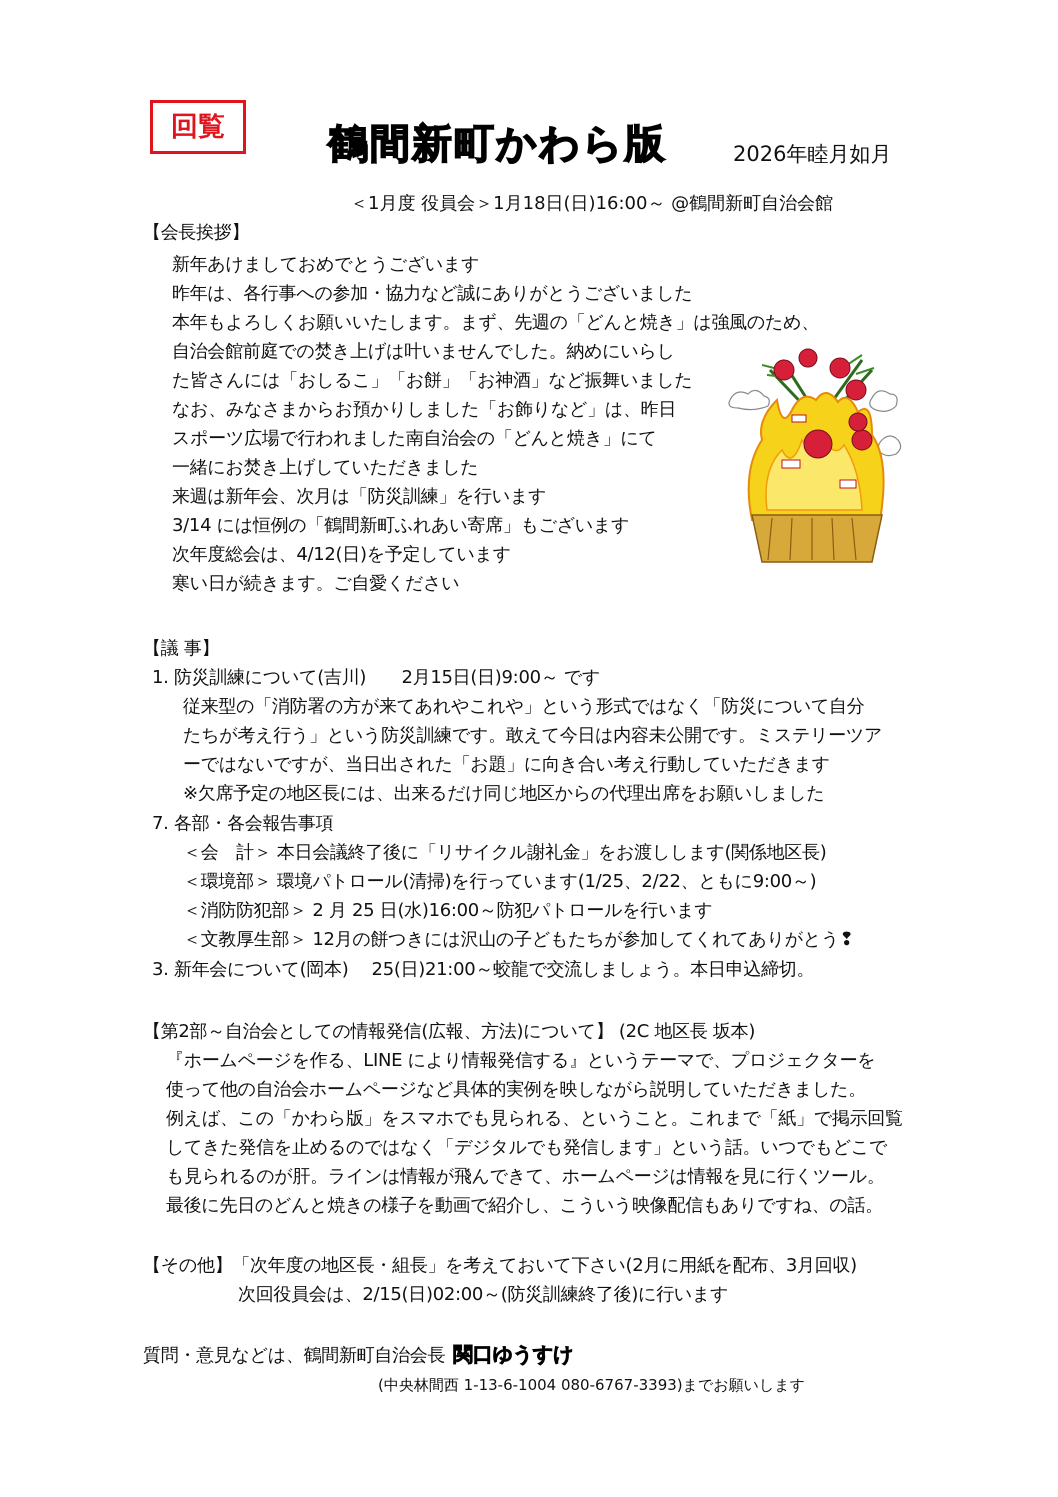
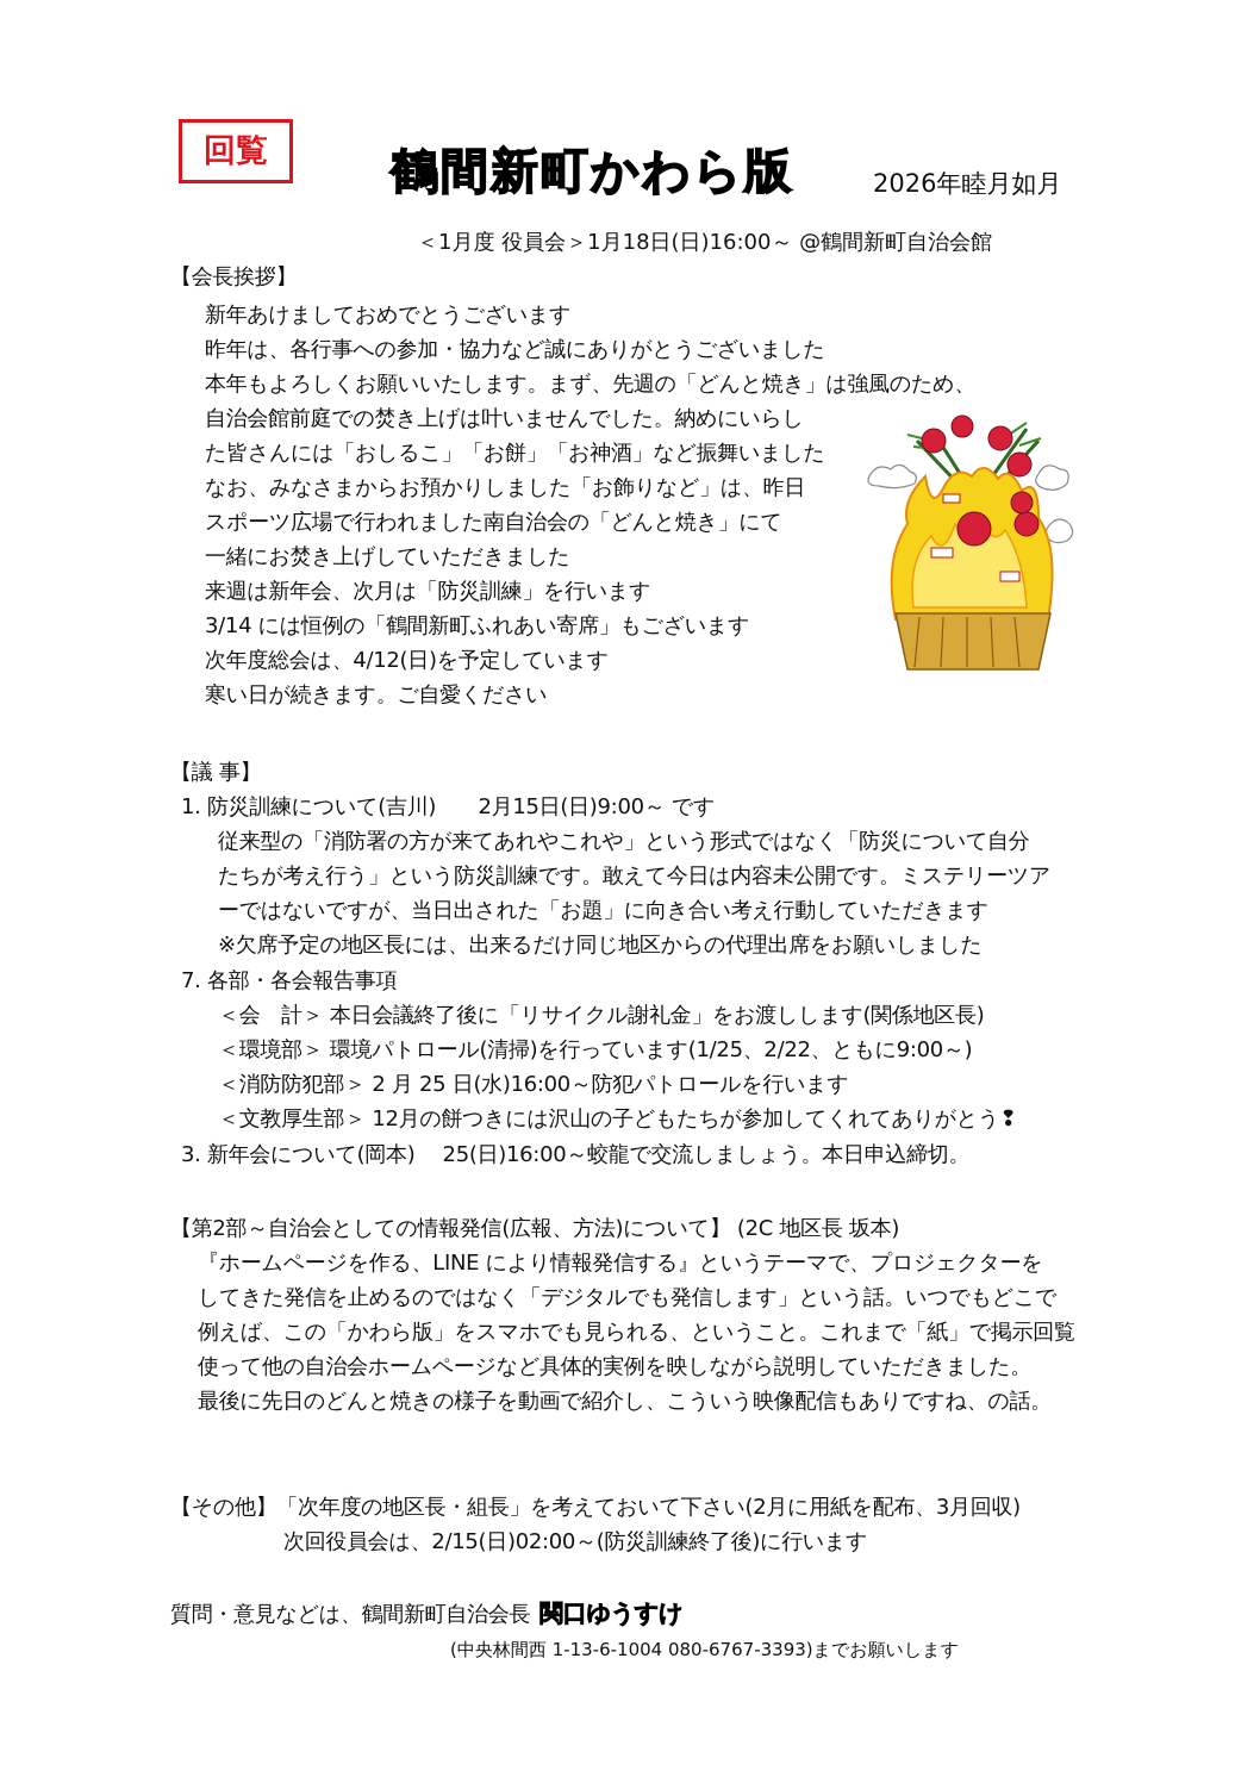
  回覧
  鶴間新町かわら版
  2026年睦月如月
  ＜1月度 役員会＞1月18日(日)16:00～ @鶴間新町自治会館
  【会長挨拶】
  新年あけましておめでとうございます
  昨年は、各行事への参加・協力など誠にありがとうございました
  本年もよろしくお願いいたします。まず、先週の「どんと焼き」は強風のため、
  自治会館前庭での焚き上げは叶いませんでした。納めにいらし
  た皆さんには「おしるこ」「お餅」「お神酒」など振舞いました
  なお、みなさまからお預かりしました「お飾りなど」は、昨日
  スポーツ広場で行われました南自治会の「どんと焼き」にて
  一緒にお焚き上げしていただきました
  来週は新年会、次月は「防災訓練」を行います
  3/14 には恒例の「鶴間新町ふれあい寄席」もございます
  次年度総会は、4/12(日)を予定しています
  寒い日が続きます。ご自愛ください
  【議 事】
  1. 防災訓練について(吉川) 2月15日(日)9:00～ です
  従来型の「消防署の方が来てあれやこれや」という形式ではなく「防災について自分
  たちが考え行う」という防災訓練です。敢えて今日は内容未公開です。ミステリーツア
  ーではないですが、当日出された「お題」に向き合い考え行動していただきます
  ※欠席予定の地区長には、出来るだけ同じ地区からの代理出席をお願いしました
  7. 各部・各会報告事項
  ＜会 計＞ 本日会議終了後に「リサイクル謝礼金」をお渡しします(関係地区長)
  ＜環境部＞ 環境パトロール(清掃)を行っています(1/25、2/22、ともに9:00～)
  ＜消防防犯部＞ 2 月 25 日(水)16:00～防犯パトロールを行います
  ＜文教厚生部＞ 12月の餅つきには沢山の子どもたちが参加してくれてありがとう❢
- 3. 新年会について(岡本) 25(日)21:00～蛟龍で交流しましょう。本日申込締切。
+ 3. 新年会について(岡本) 25(日)16:00～蛟龍で交流しましょう。本日申込締切。
  【第2部～自治会としての情報発信(広報、方法)について】 (2C 地区長 坂本)
  『ホームページを作る、LINE により情報発信する』というテーマで、プロジェクターを
- 使って他の自治会ホームページなど具体的実例を映しながら説明していただきました。
+ してきた発信を止めるのではなく「デジタルでも発信します」という話。いつでもどこで
  例えば、この「かわら版」をスマホでも見られる、ということ。これまで「紙」で掲示回覧
- してきた発信を止めるのではなく「デジタルでも発信します」という話。いつでもどこで
+ 使って他の自治会ホームページなど具体的実例を映しながら説明していただきました。
- も見られるのが肝。ラインは情報が飛んできて、ホームページは情報を見に行くツール。
  最後に先日のどんと焼きの様子を動画で紹介し、こういう映像配信もありですね、の話。
  【その他】「次年度の地区長・組長」を考えておいて下さい(2月に用紙を配布、3月回収)
  次回役員会は、2/15(日)02:00～(防災訓練終了後)に行います
  質問・意見などは、鶴間新町自治会長 関口ゆうすけ
  (中央林間西 1-13-6-1004 080-6767-3393)までお願いします
